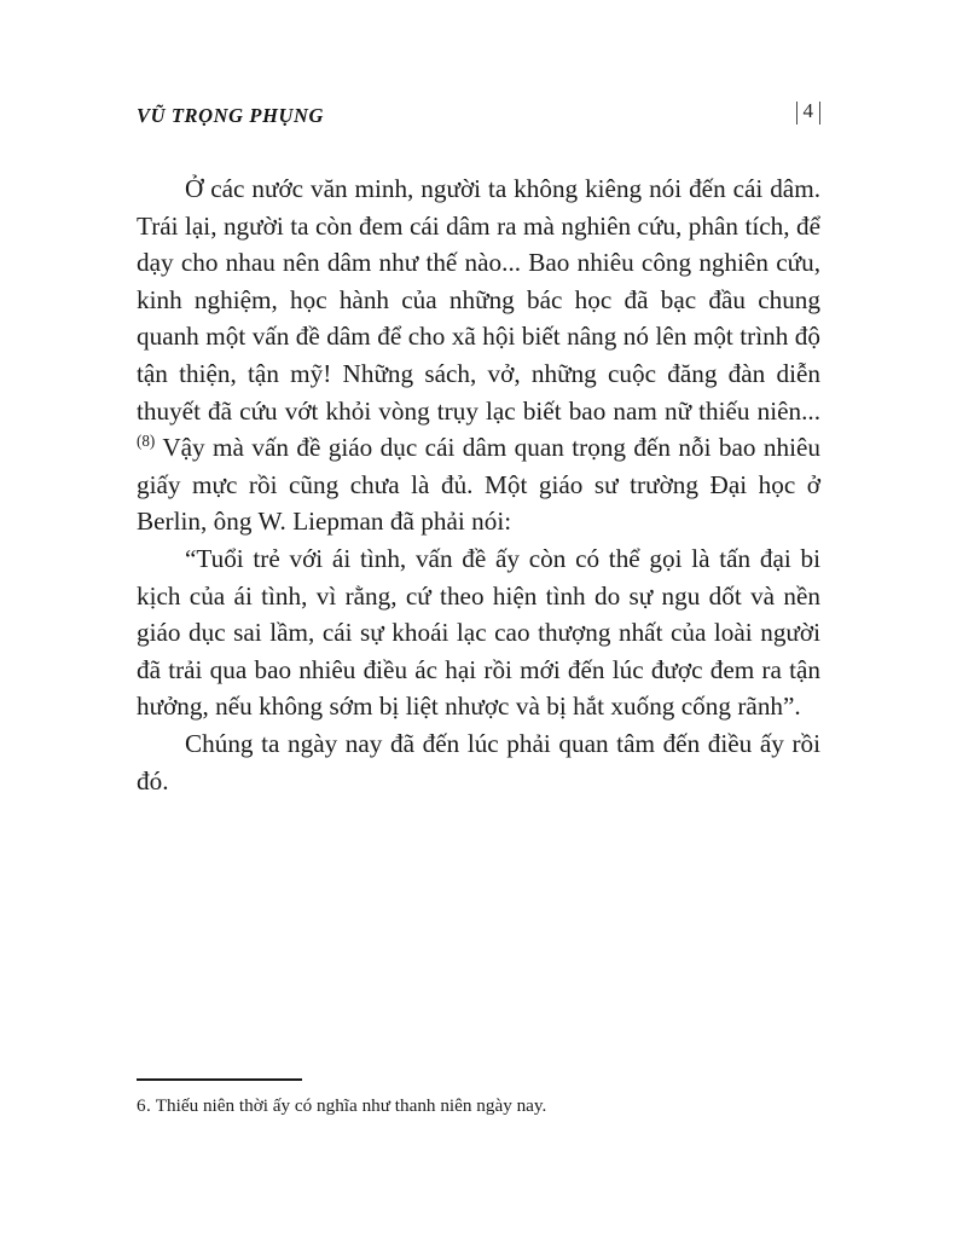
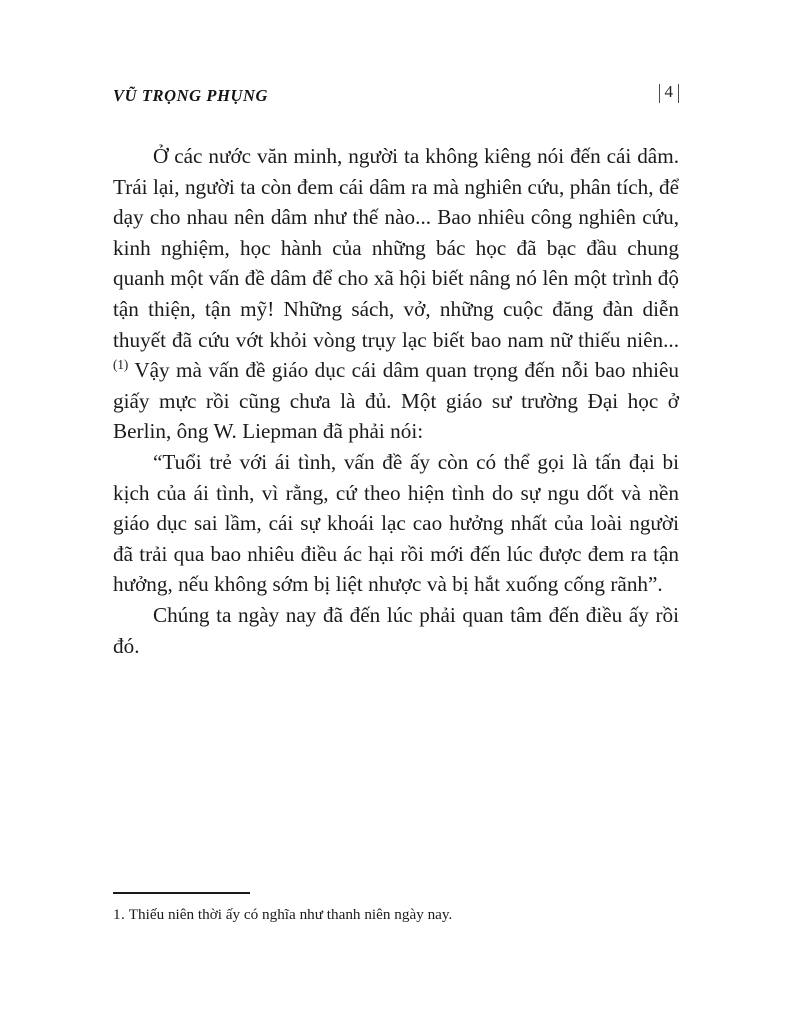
  VŨ TRỌNG PHỤNG
  4
- Ở các nước văn minh, người ta không kiêng nói đến cái dâm. Trái lại, người ta còn đem cái dâm ra mà nghiên cứu, phân tích, để dạy cho nhau nên dâm như thế nào... Bao nhiêu công nghiên cứu, kinh nghiệm, học hành của những bác học đã bạc đầu chung quanh một vấn đề dâm để cho xã hội biết nâng nó lên một trình độ tận thiện, tận mỹ! Những sách, vở, những cuộc đăng đàn diễn thuyết đã cứu vớt khỏi vòng trụy lạc biết bao nam nữ thiếu niên...(8) Vậy mà vấn đề giáo dục cái dâm quan trọng đến nỗi bao nhiêu giấy mực rồi cũng chưa là đủ. Một giáo sư trường Đại học ở Berlin, ông W. Liepman đã phải nói:
+ Ở các nước văn minh, người ta không kiêng nói đến cái dâm. Trái lại, người ta còn đem cái dâm ra mà nghiên cứu, phân tích, để dạy cho nhau nên dâm như thế nào... Bao nhiêu công nghiên cứu, kinh nghiệm, học hành của những bác học đã bạc đầu chung quanh một vấn đề dâm để cho xã hội biết nâng nó lên một trình độ tận thiện, tận mỹ! Những sách, vở, những cuộc đăng đàn diễn thuyết đã cứu vớt khỏi vòng trụy lạc biết bao nam nữ thiếu niên...(1) Vậy mà vấn đề giáo dục cái dâm quan trọng đến nỗi bao nhiêu giấy mực rồi cũng chưa là đủ. Một giáo sư trường Đại học ở Berlin, ông W. Liepman đã phải nói:
- “Tuổi trẻ với ái tình, vấn đề ấy còn có thể gọi là tấn đại bi kịch của ái tình, vì rằng, cứ theo hiện tình do sự ngu dốt và nền giáo dục sai lầm, cái sự khoái lạc cao thượng nhất của loài người đã trải qua bao nhiêu điều ác hại rồi mới đến lúc được đem ra tận hưởng, nếu không sớm bị liệt nhược và bị hắt xuống cống rãnh”.
+ “Tuổi trẻ với ái tình, vấn đề ấy còn có thể gọi là tấn đại bi kịch của ái tình, vì rằng, cứ theo hiện tình do sự ngu dốt và nền giáo dục sai lầm, cái sự khoái lạc cao hưởng nhất của loài người đã trải qua bao nhiêu điều ác hại rồi mới đến lúc được đem ra tận hưởng, nếu không sớm bị liệt nhược và bị hắt xuống cống rãnh”.
  Chúng ta ngày nay đã đến lúc phải quan tâm đến điều ấy rồi đó.
- 6. Thiếu niên thời ấy có nghĩa như thanh niên ngày nay.
+ 1. Thiếu niên thời ấy có nghĩa như thanh niên ngày nay.
